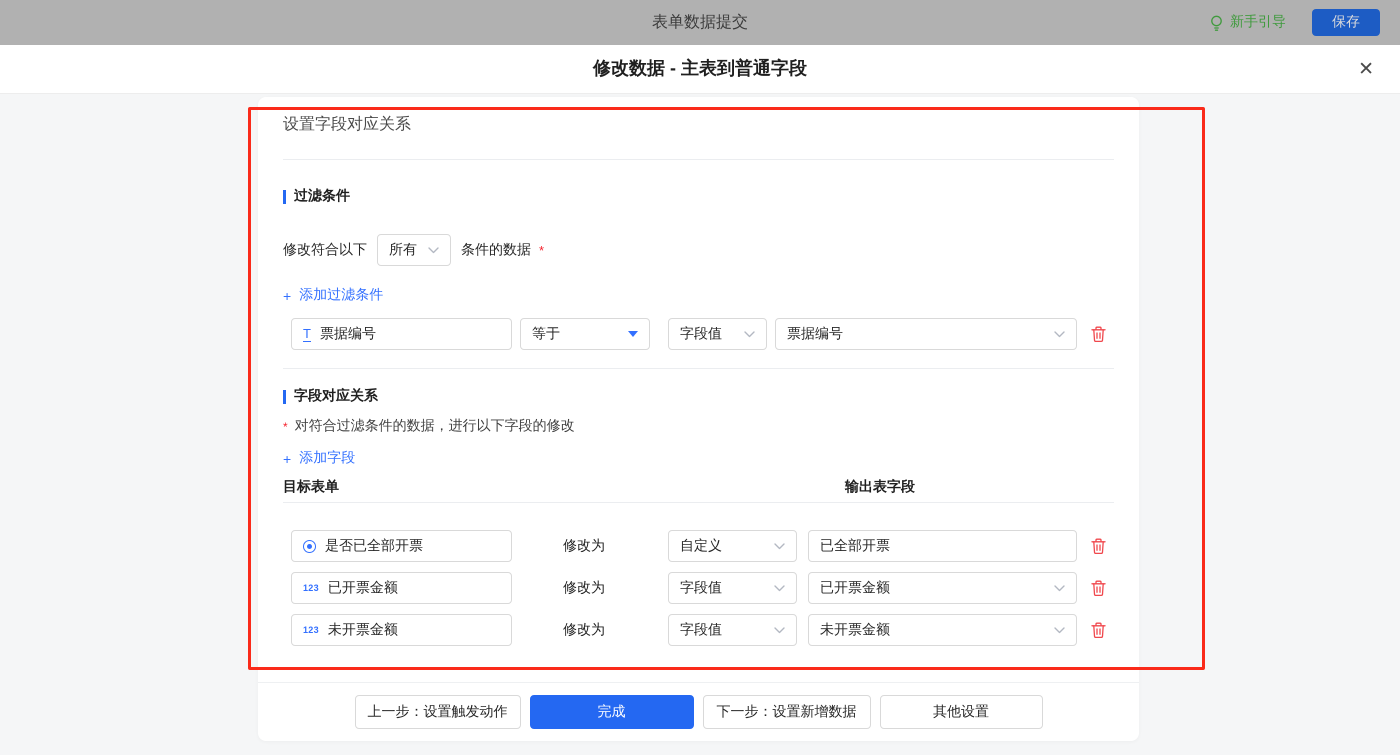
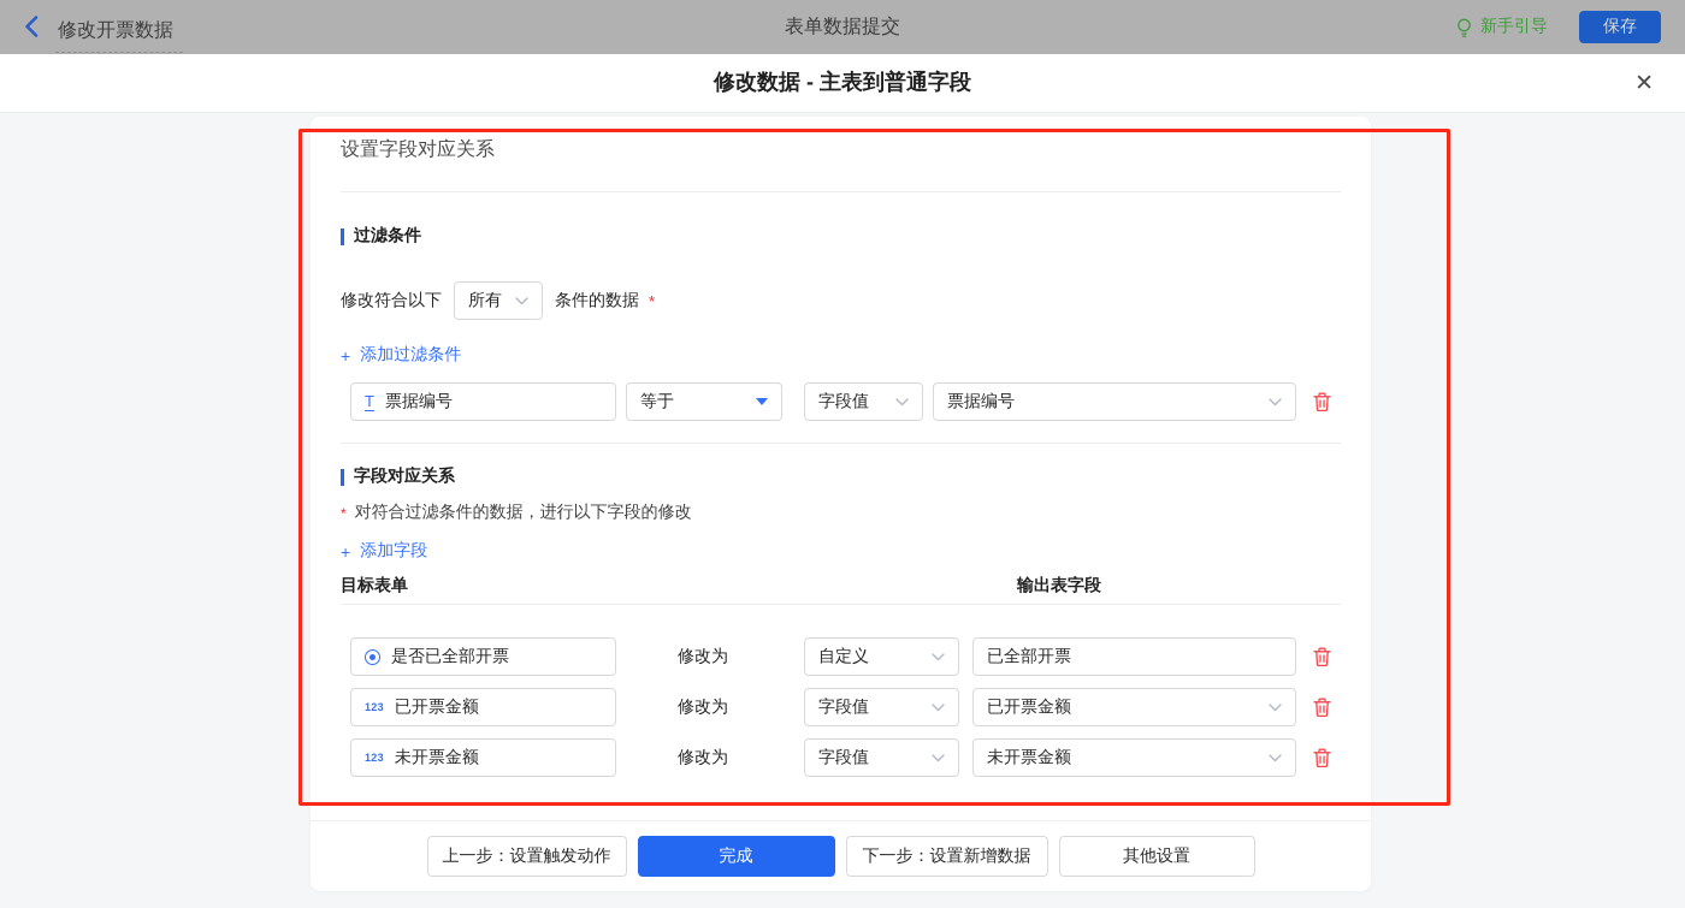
+ 修改开票数据
  表单数据提交
  新手引导
  保存
  修改数据 - 主表到普通字段
  ✕
  设置字段对应关系
  过滤条件
  修改符合以下
  所有
  条件的数据
  *
  +
  添加过滤条件
  T
  票据编号
  等于
  字段值
  票据编号
  字段对应关系
  *
  对符合过滤条件的数据，进行以下字段的修改
  +
  添加字段
  目标表单
  输出表字段
  是否已全部开票
  修改为
  自定义
  已全部开票
  123
  已开票金额
  修改为
  字段值
  已开票金额
  123
  未开票金额
  修改为
  字段值
  未开票金额
  上一步：设置触发动作
  完成
  下一步：设置新增数据
  其他设置
